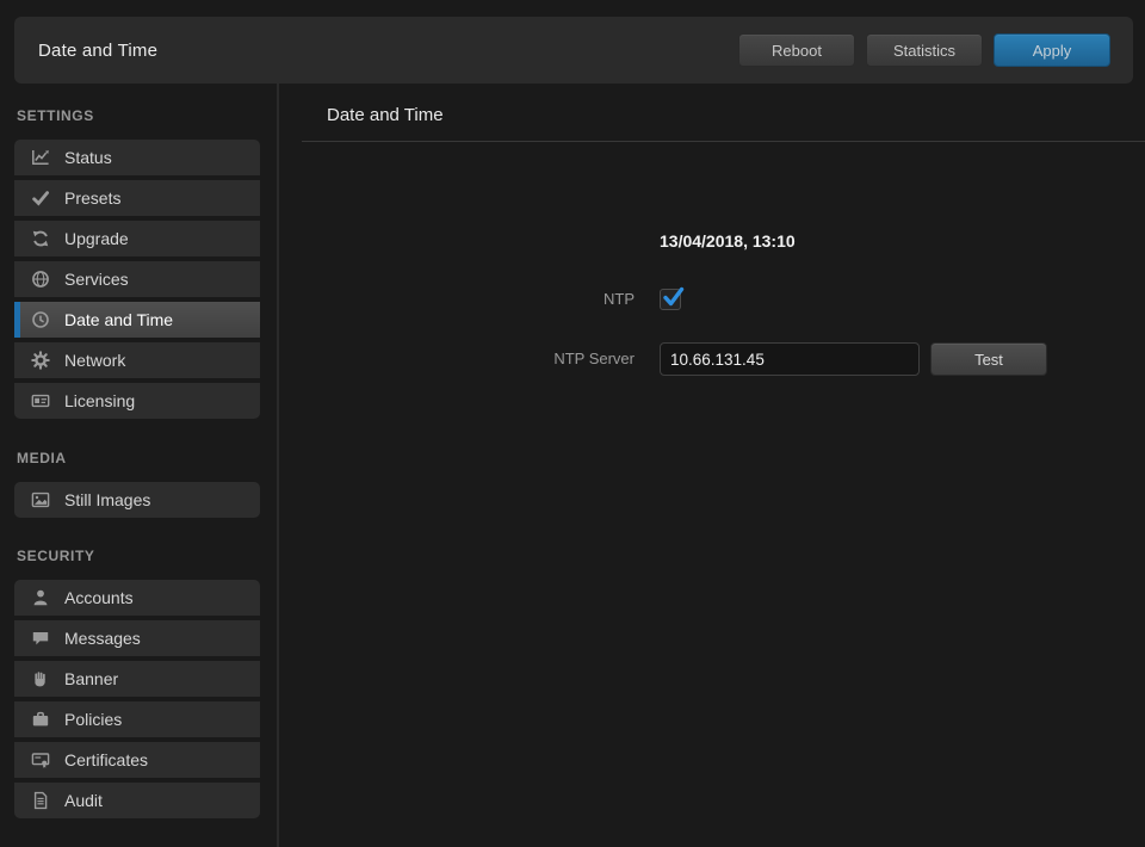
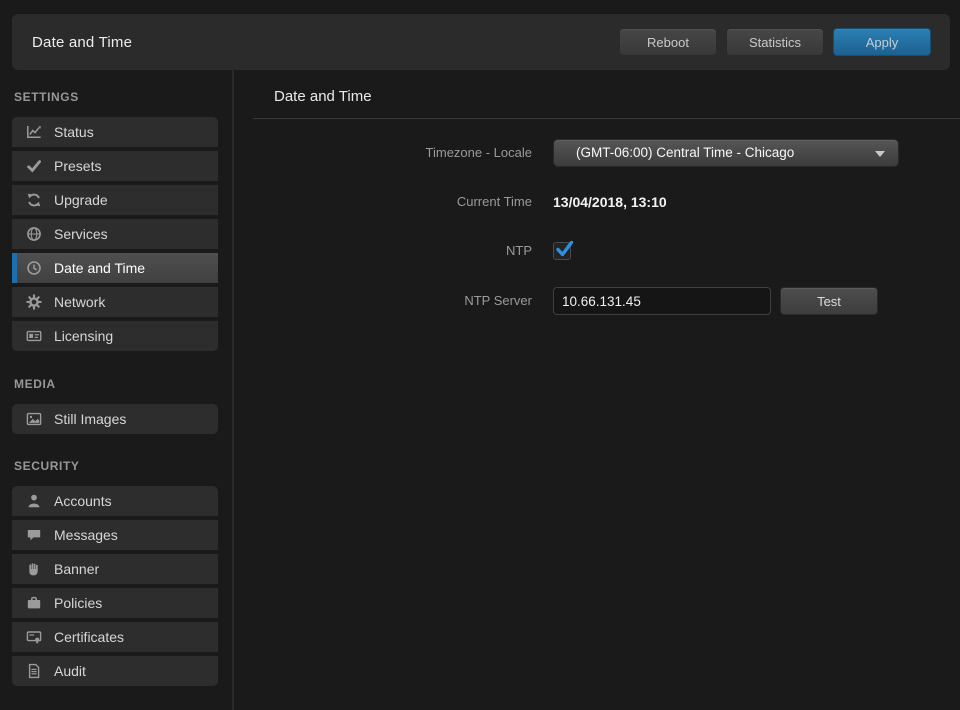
  Date and Time
  Reboot
  Statistics
  Apply
  SETTINGS
  Status
  Presets
  Upgrade
  Services
  Date and Time
  Network
  Licensing
  MEDIA
  Still Images
  SECURITY
  Accounts
  Messages
  Banner
  Policies
  Certificates
  Audit
  Date and Time
+ Timezone - Locale
+ (GMT-06:00) Central Time - Chicago
+ Current Time
  13/04/2018, 13:10
  NTP
  NTP Server
  10.66.131.45
  Test
